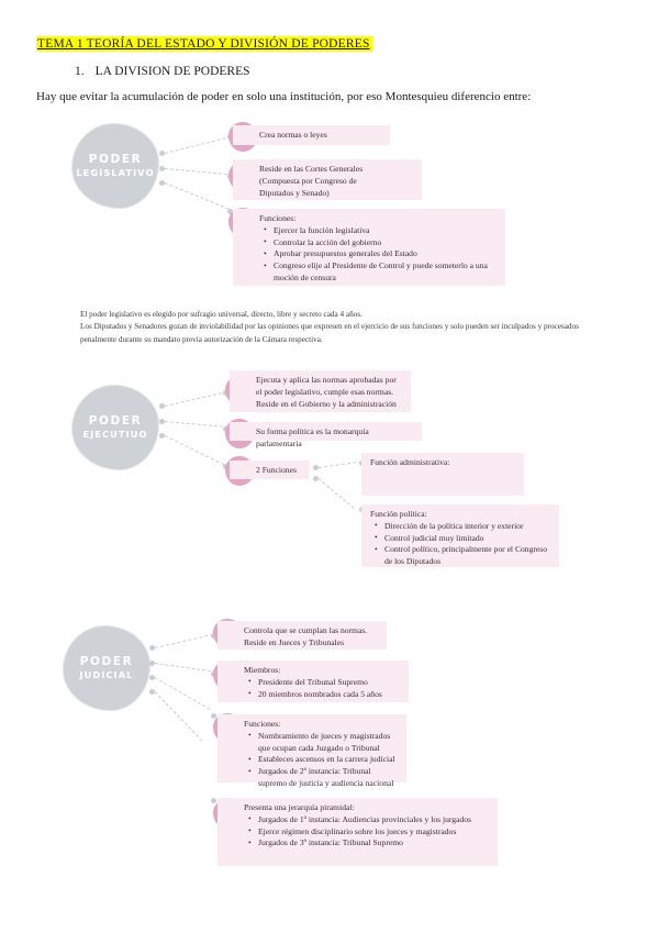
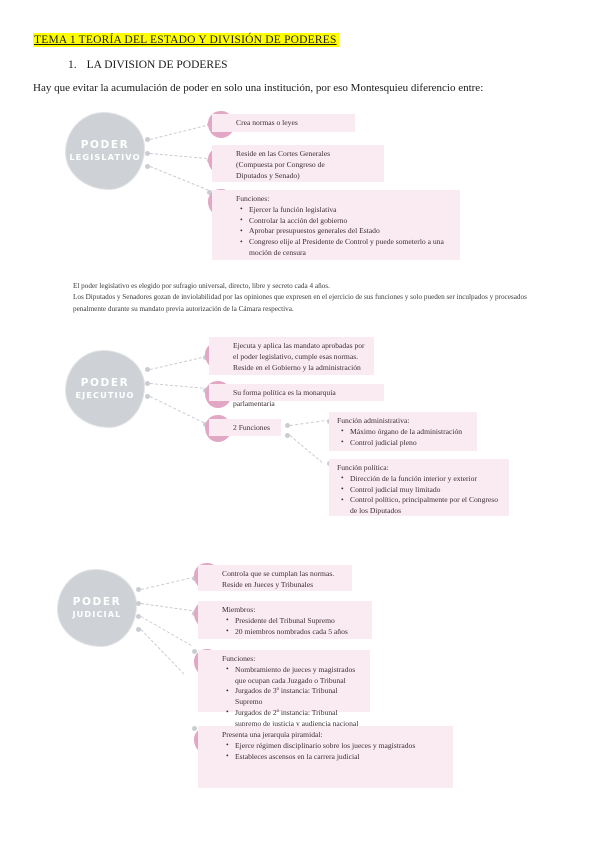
  TEMA 1 TEORÍA DEL ESTADO Y DIVISIÓN DE PODERES
  1. LA DIVISION DE PODERES
  Hay que evitar la acumulación de poder en solo una institución, por eso Montesquieu diferencio entre:
  PODER
  LEGISLATIVO
  Crea normas o leyes
  Reside en las Cortes Generales
  (Compuesta por Congreso de
  Diputados y Senado)
  Funciones:
  Ejercer la función legislativa
  Controlar la acción del gobierno
  Aprobar presupuestos generales del Estado
  Congreso elije al Presidente de Control y puede someterlo a una moción de censura
  El poder legislativo es elegido por sufragio universal, directo, libre y secreto cada 4 años.
  Los Diputados y Senadores gozan de inviolabilidad por las opiniones que expresen en el ejercicio de sus funciones y solo pueden ser inculpados y procesados penalmente durante su mandato previa autorización de la Cámara respectiva.
  PODER
  EJECUTIUO
- Ejecuta y aplica las normas aprobadas por
+ Ejecuta y aplica las mandato aprobadas por
  el poder legislativo, cumple esas normas.
  Reside en el Gobierno y la administración
  Su forma política es la monarquía parlamentaria
  2 Funciones
  Función administrativa:
+ Máximo órgano de la administración
+ Control judicial pleno
  Función política:
- Dirección de la política interior y exterior
+ Dirección de la función interior y exterior
  Control judicial muy limitado
  Control político, principalmente por el Congreso de los Diputados
  PODER
  JUDICIAL
  Controla que se cumplan las normas.
  Reside en Jueces y Tribunales
  Miembros:
  Presidente del Tribunal Supremo
  20 miembros nombrados cada 5 años
  Funciones:
  Nombramiento de jueces y magistrados que ocupan cada Juzgado o Tribunal
- Estableces ascensos en la carrera judicial
+ Jurgados de 3º instancia: Tribunal Supremo
  Jurgados de 2º instancia: Tribunal supremo de justicia y audiencia nacional
  Presenta una jerarquía piramidal:
- Jurgados de 1º instancia: Audiencias provinciales y los jurgados
  Ejerce régimen disciplinario sobre los jueces y magistrados
- Jurgados de 3º instancia: Tribunal Supremo
+ Estableces ascensos en la carrera judicial
